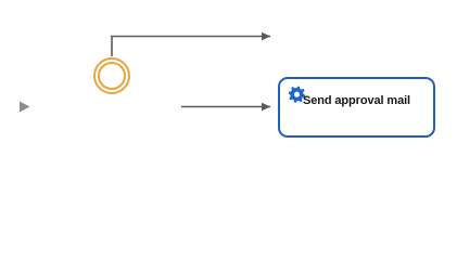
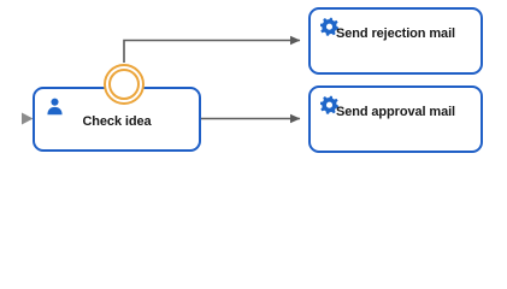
+ Check idea
+ Send rejection mail
  Send approval mail
